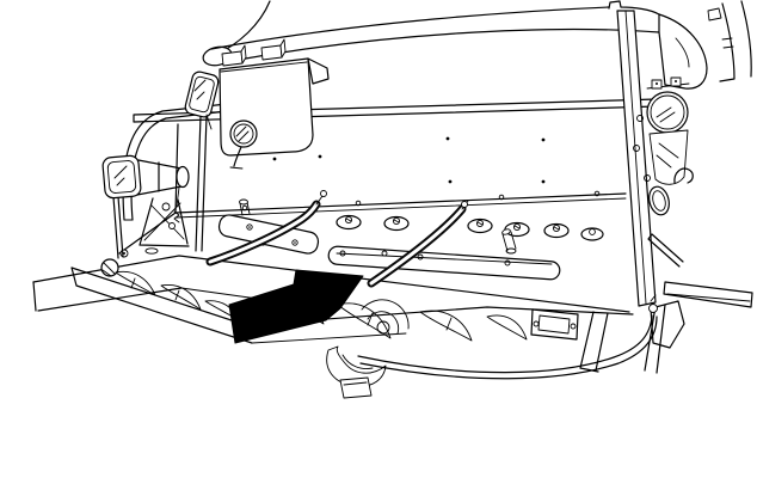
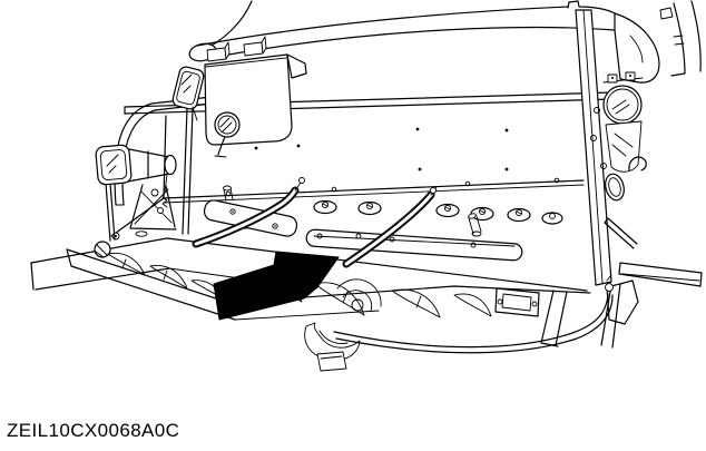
+ ZEIL10CX0068A0C
